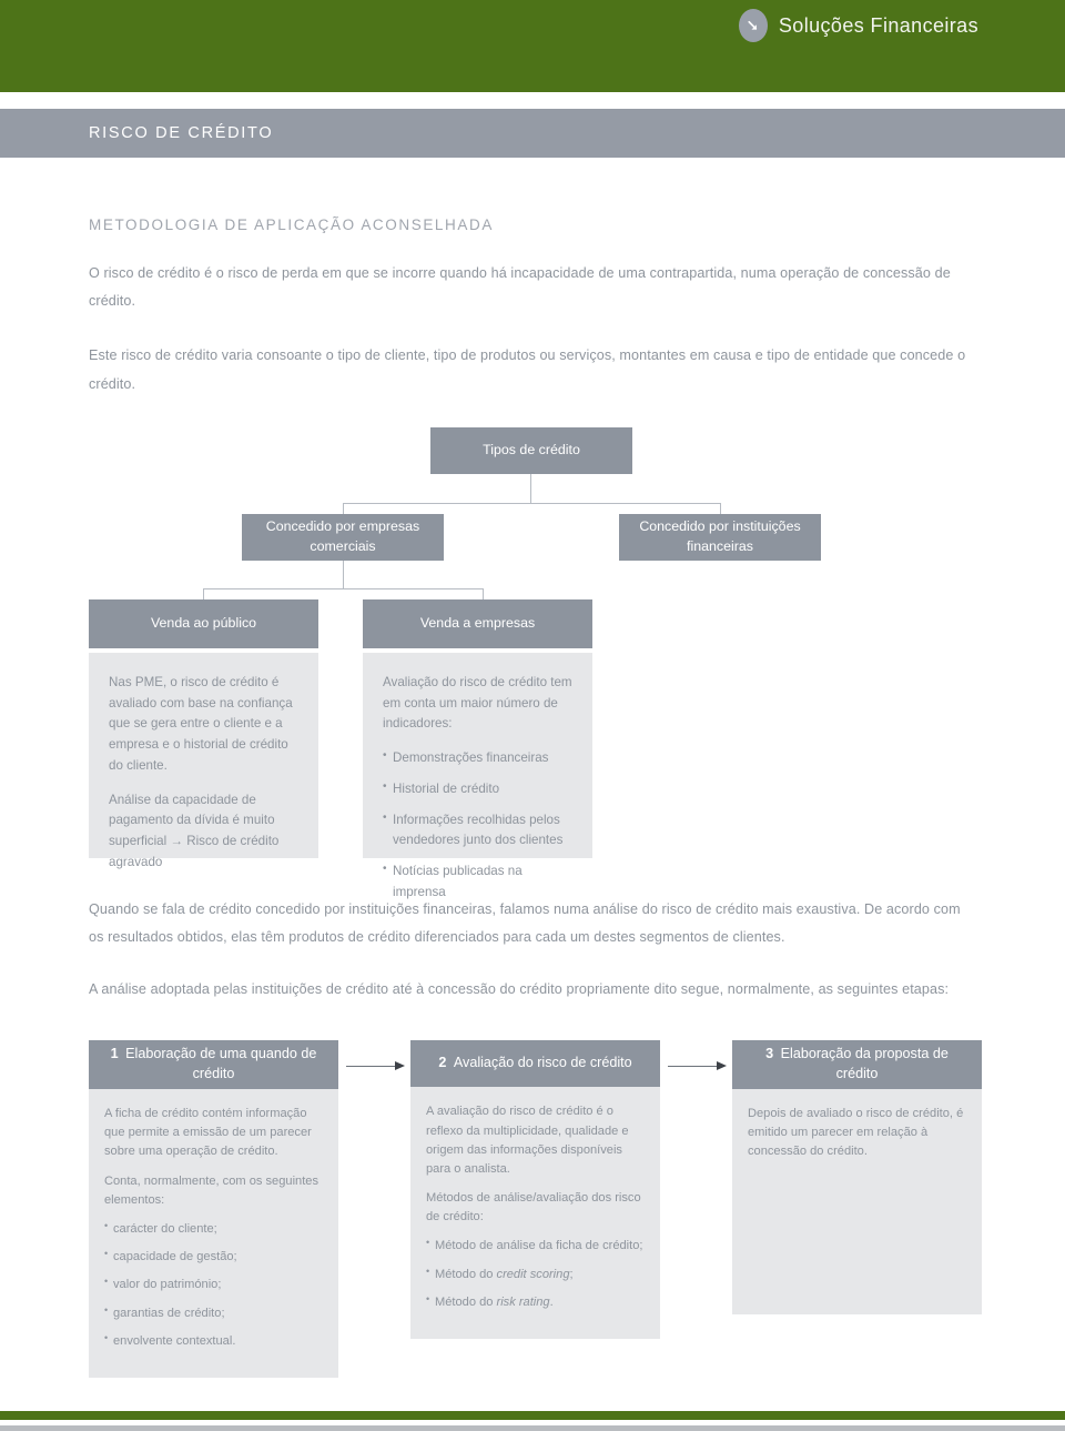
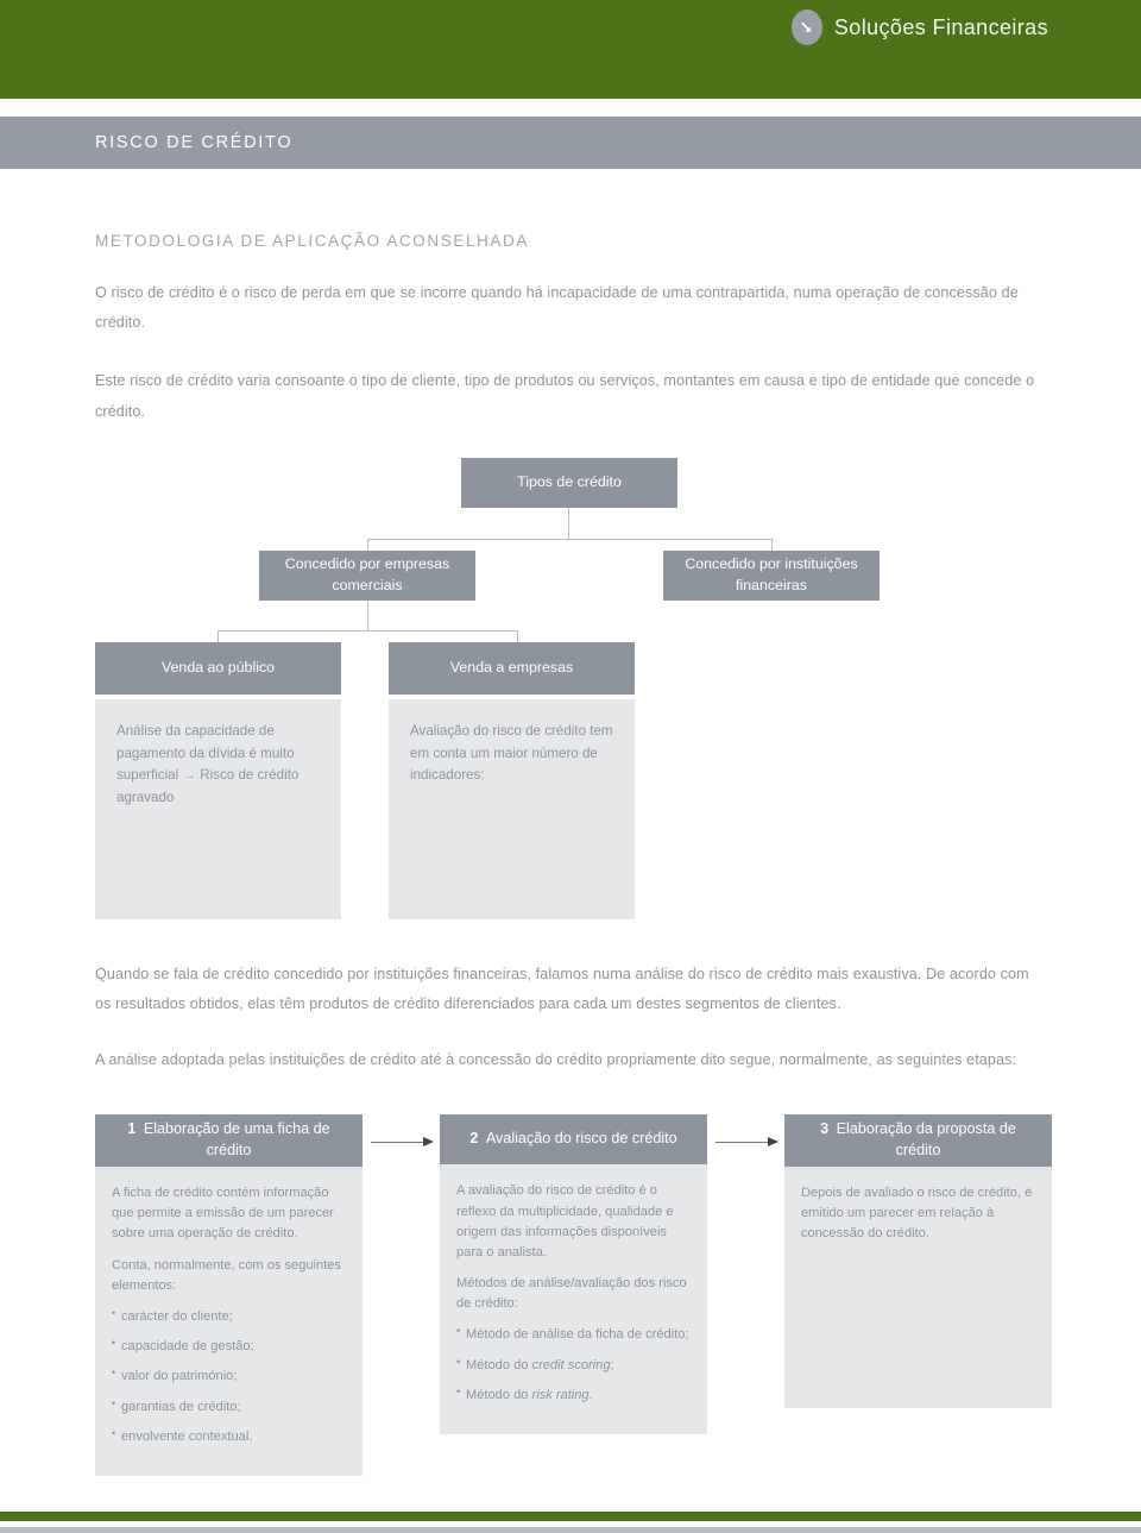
  Soluções Financeiras
  RISCO DE CRÉDITO
  METODOLOGIA DE APLICAÇÃO ACONSELHADA
  O risco de crédito é o risco de perda em que se incorre quando há incapacidade de uma contrapartida, numa operação de concessão de crédito.
  Este risco de crédito varia consoante o tipo de cliente, tipo de produtos ou serviços, montantes em causa e tipo de entidade que concede o crédito.
  Tipos de crédito
  Concedido por empresas comerciais
  Concedido por instituições financeiras
  Venda ao público
  Venda a empresas
- Nas PME, o risco de crédito é avaliado com base na confiança que se gera entre o cliente e a empresa e o historial de crédito do cliente.
  Análise da capacidade de pagamento da dívida é muito superficial → Risco de crédito agravado
  Avaliação do risco de crédito tem em conta um maior número de indicadores:
- Demonstrações financeiras
- Historial de crédito
- Informações recolhidas pelos vendedores junto dos clientes
- Notícias publicadas na imprensa
  Quando se fala de crédito concedido por instituições financeiras, falamos numa análise do risco de crédito mais exaustiva. De acordo com os resultados obtidos, elas têm produtos de crédito diferenciados para cada um destes segmentos de clientes.
  A análise adoptada pelas instituições de crédito até à concessão do crédito propriamente dito segue, normalmente, as seguintes etapas:
- 1 Elaboração de uma quando de crédito
+ 1 Elaboração de uma ficha de crédito
  A ficha de crédito contém informação que permite a emissão de um parecer sobre uma operação de crédito.
  Conta, normalmente, com os seguintes elementos:
  carácter do cliente;
  capacidade de gestão;
  valor do património;
  garantias de crédito;
  envolvente contextual.
  2 Avaliação do risco de crédito
  A avaliação do risco de crédito é o reflexo da multiplicidade, qualidade e origem das informações disponíveis para o analista.
  Métodos de análise/avaliação dos risco de crédito:
  Método de análise da ficha de crédito;
  Método do credit scoring;
  Método do risk rating.
  3 Elaboração da proposta de crédito
  Depois de avaliado o risco de crédito, é emitido um parecer em relação à concessão do crédito.
